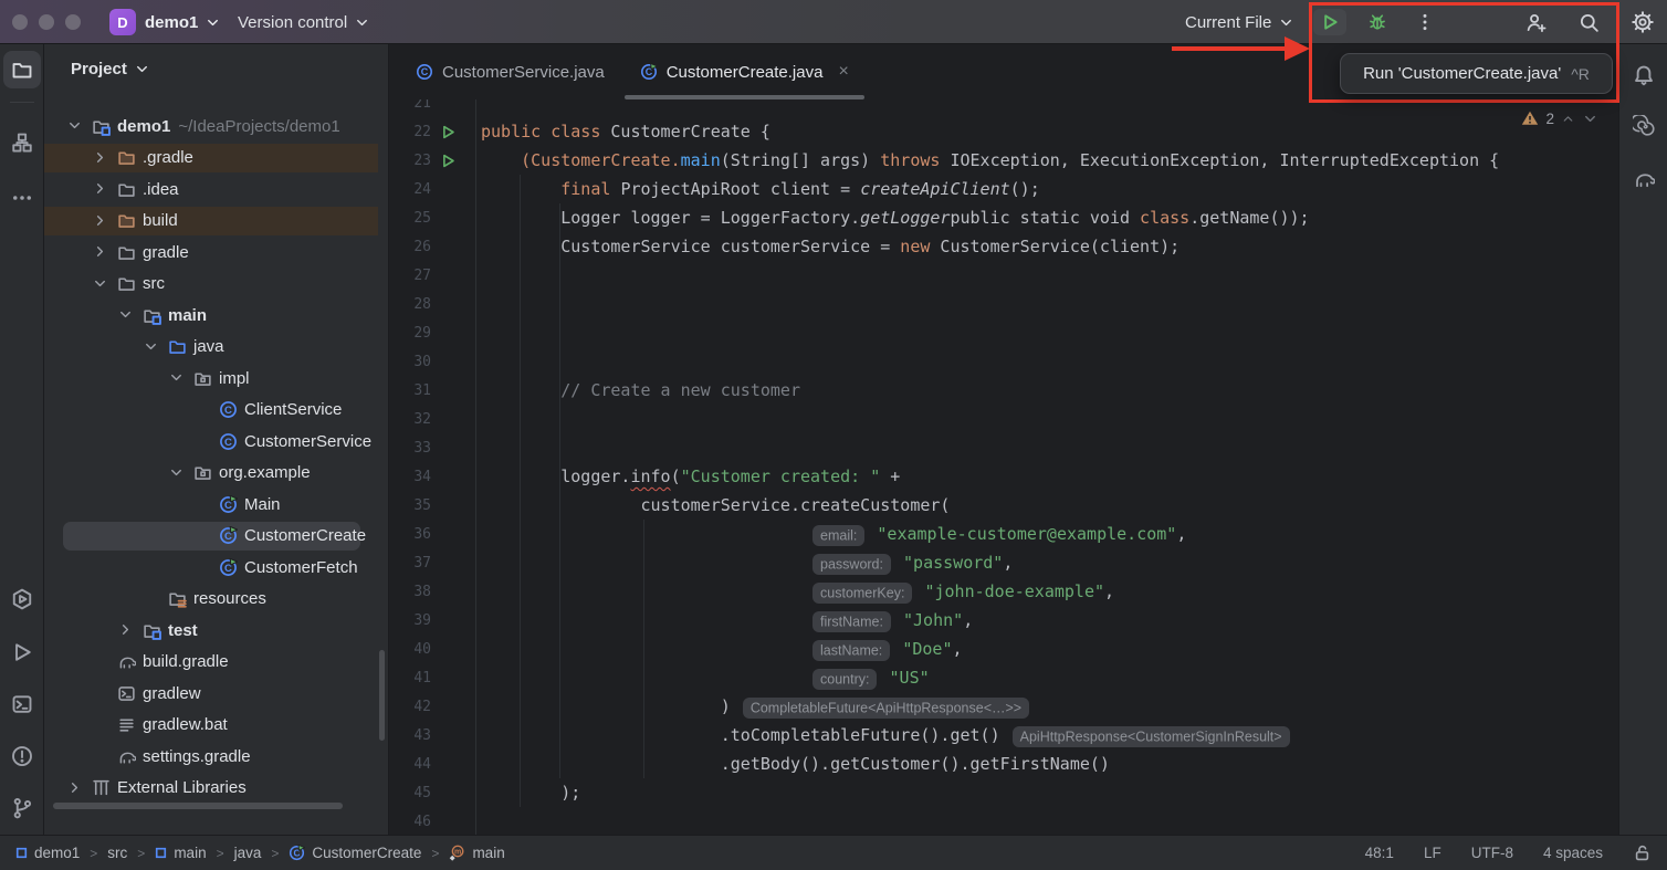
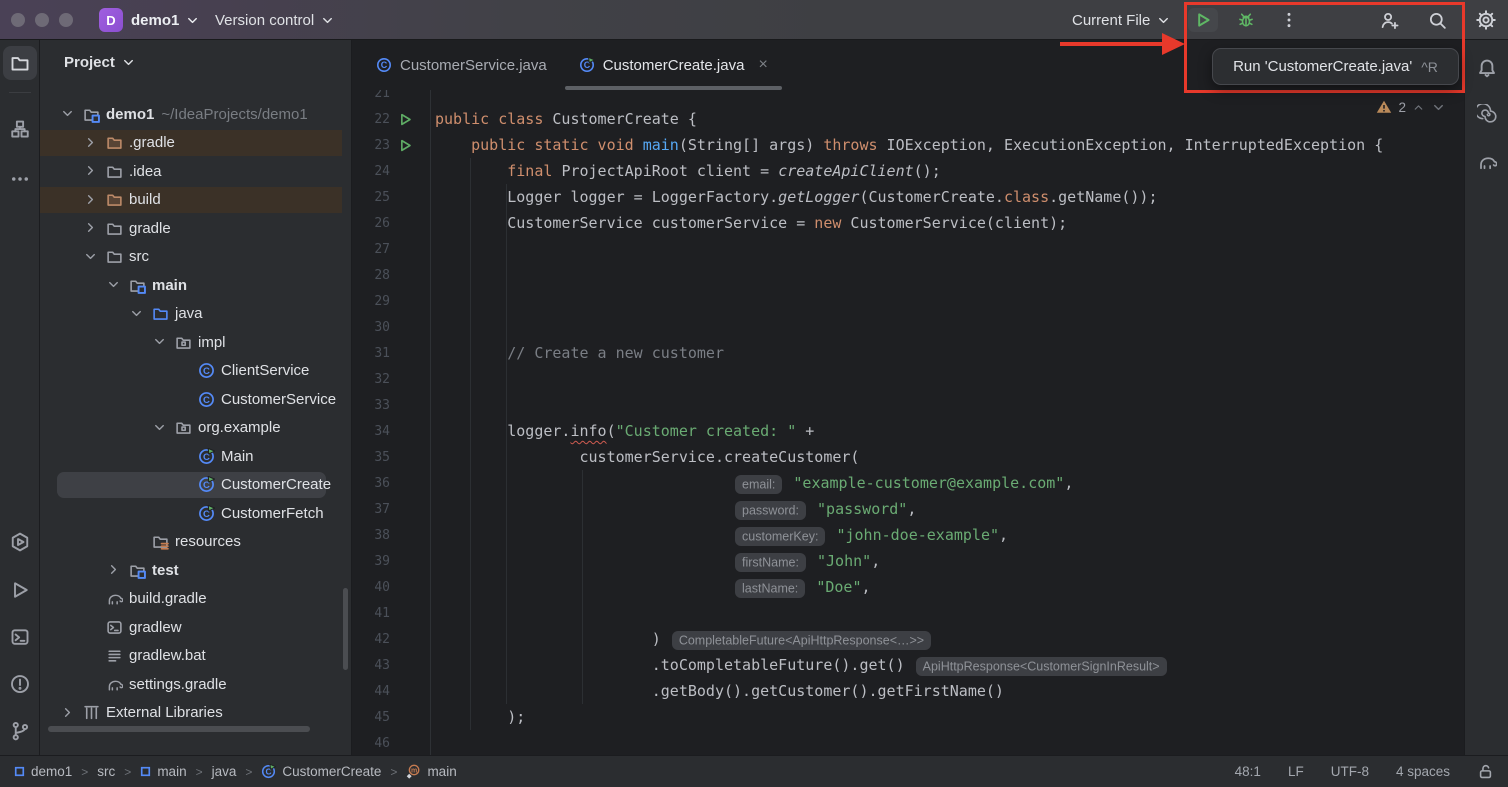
  D
  demo1
  Version control
  Current File
  Project
  demo1
  ~/IdeaProjects/demo1
  .gradle
  .idea
  build
  gradle
  src
  main
  java
  impl
  C
  ClientService
  C
  CustomerService
  org.example
  C
  Main
  C
  CustomerCreate
  C
  CustomerFetch
  resources
  test
  build.gradle
  gradlew
  gradlew.bat
  settings.gradle
  External Libraries
  C
  CustomerService.java
  C
  CustomerCreate.java
  ×
  2
  21
  22
  public class CustomerCreate {
  23
- (CustomerCreate.main(String[] args) throws IOException, ExecutionException, InterruptedException {
+ public static void main(String[] args) throws IOException, ExecutionException, InterruptedException {
  24
  final ProjectApiRoot client = createApiClient();
  25
- Logger logger = LoggerFactory.getLoggerpublic static void class.getName());
+ Logger logger = LoggerFactory.getLogger(CustomerCreate.class.getName());
  26
  CustomerService customerService = new CustomerService(client);
  27
  28
  29
  30
  31
  // Create a new customer
  32
  33
  34
  logger.info("Customer created: " +
  35
  customerService.createCustomer(
  36
  email: "example-customer@example.com",
  37
  password: "password",
  38
  customerKey: "john-doe-example",
  39
  firstName: "John",
  40
  lastName: "Doe",
  41
- country: "US"
  42
  ) CompletableFuture<ApiHttpResponse<…>>
  43
  .toCompletableFuture().get() ApiHttpResponse<CustomerSignInResult>
  44
  .getBody().getCustomer().getFirstName()
  45
  );
  46
  demo1
  >
  src
  >
  main
  >
  java
  >
  C
  CustomerCreate
  >
  main
  48:1
  LF
  UTF-8
  4 spaces
  Run 'CustomerCreate.java'
  ^R
